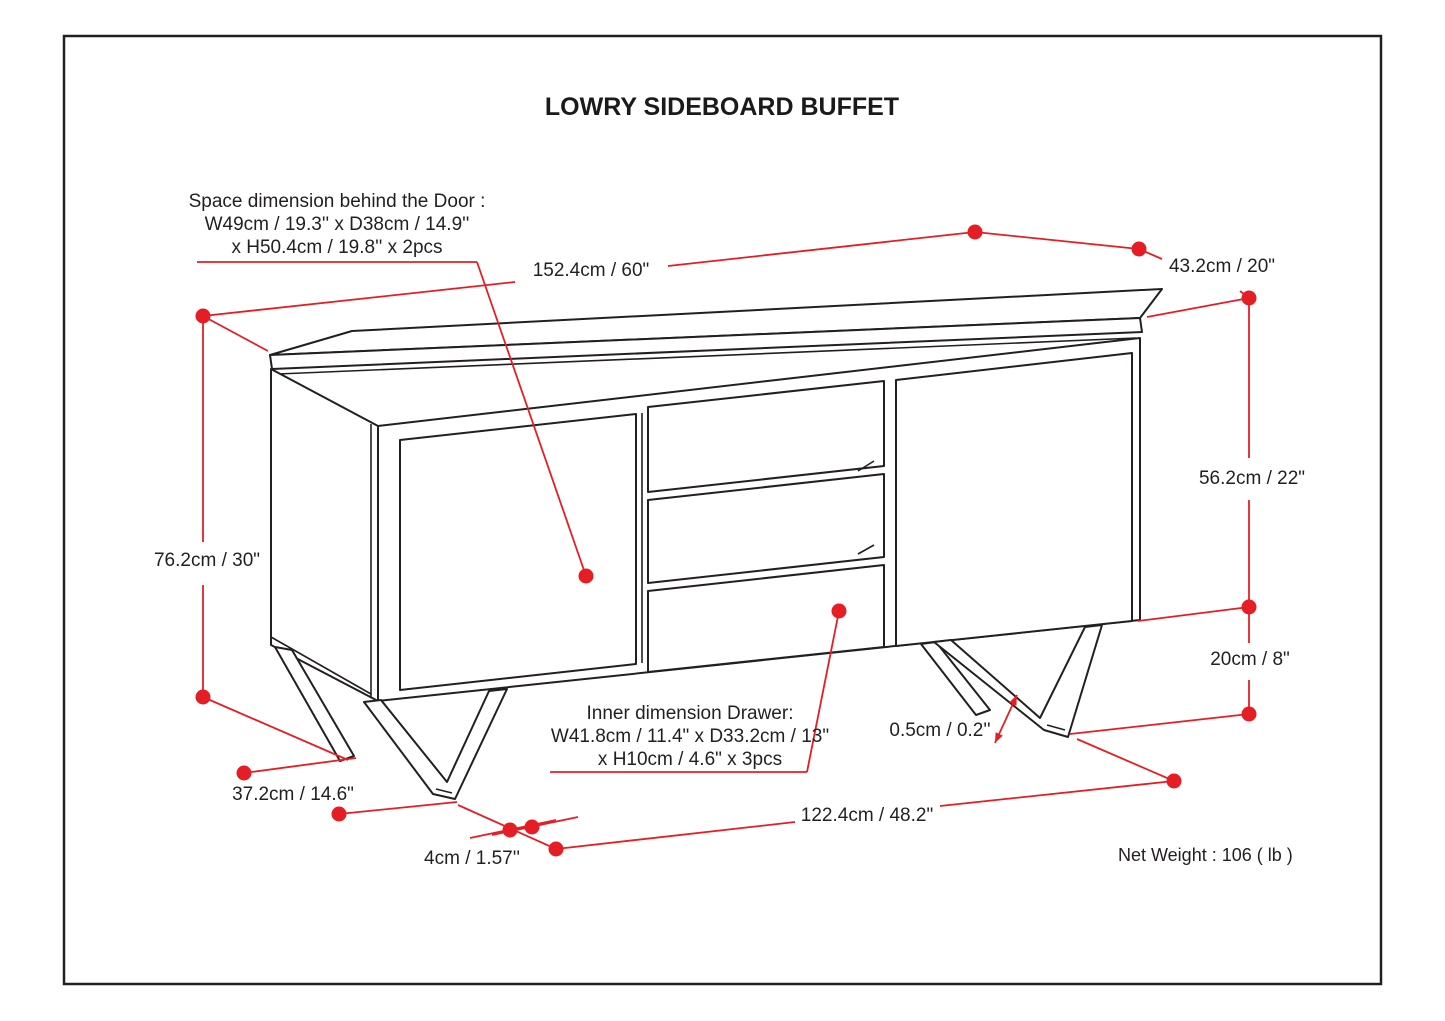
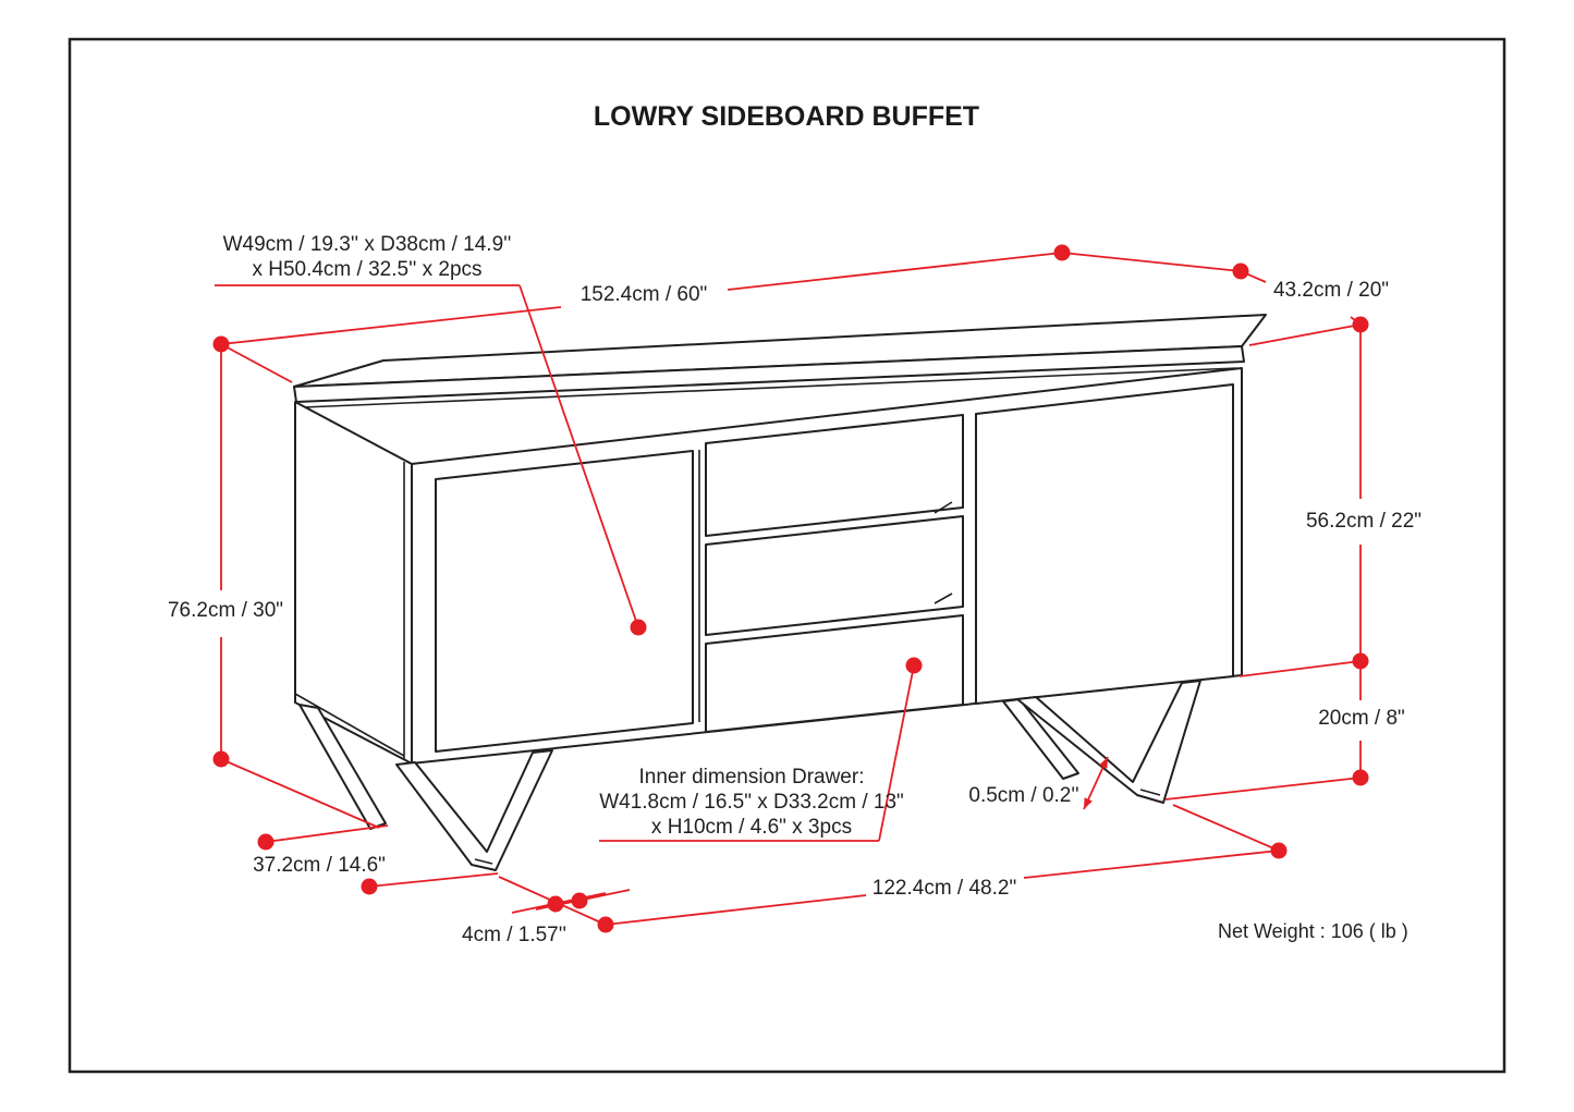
  LOWRY SIDEBOARD BUFFET
  152.4cm / 60"
  43.2cm / 20"
  56.2cm / 22"
  20cm / 8"
  76.2cm / 30"
  37.2cm / 14.6"
  4cm / 1.57''
  0.5cm / 0.2''
  122.4cm / 48.2"
- Space dimension behind the Door :
  W49cm / 19.3'' x D38cm / 14.9''
- x H50.4cm / 19.8'' x 2pcs
+ x H50.4cm / 32.5'' x 2pcs
  Inner dimension Drawer:
- W41.8cm / 11.4" x D33.2cm / 13"
+ W41.8cm / 16.5" x D33.2cm / 13"
  x H10cm / 4.6" x 3pcs
  Net Weight : 106 ( lb )
